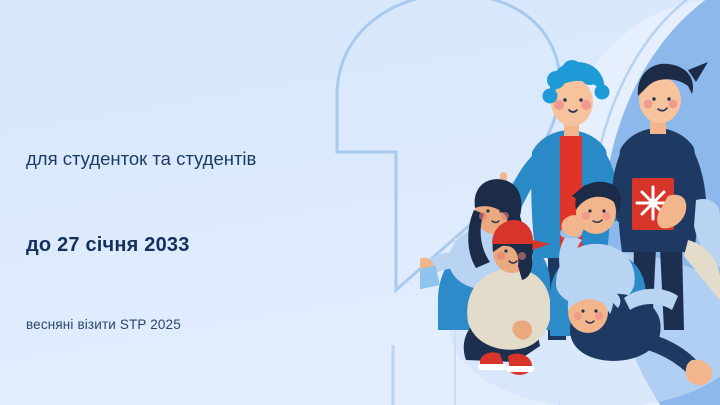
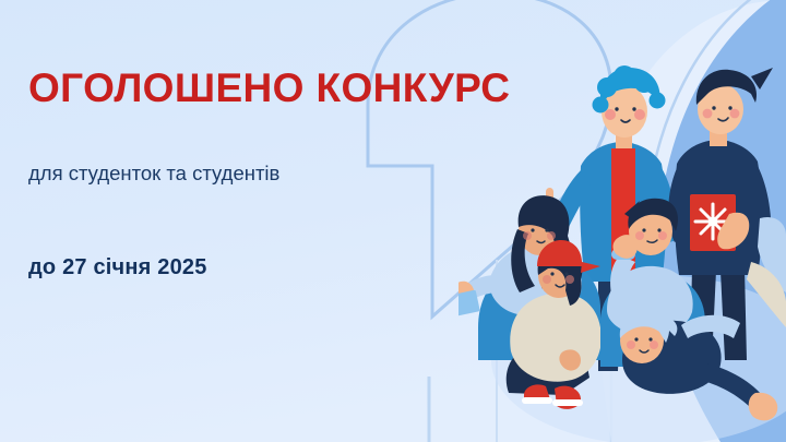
+ ОГОЛОШЕНО КОНКУРС
  для студенток та студентів
- до 27 січня 2033
+ до 27 січня 2025
- весняні візити STP 2025
